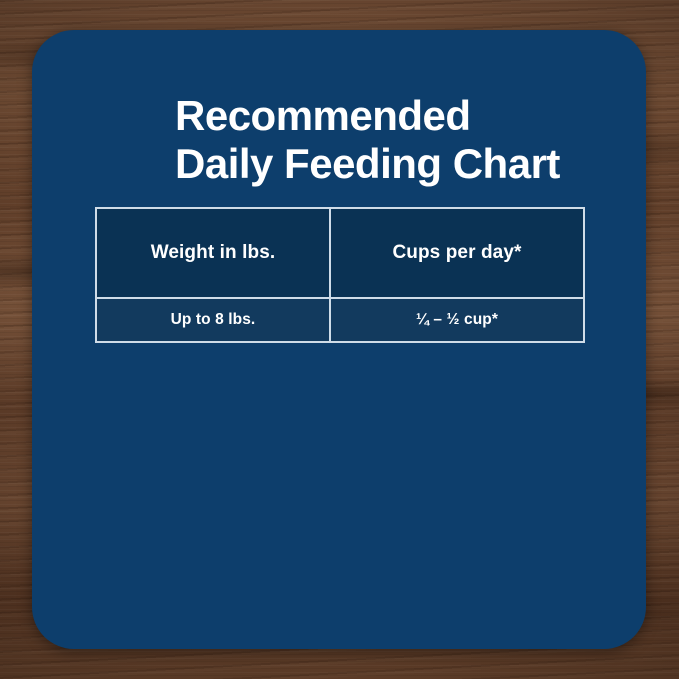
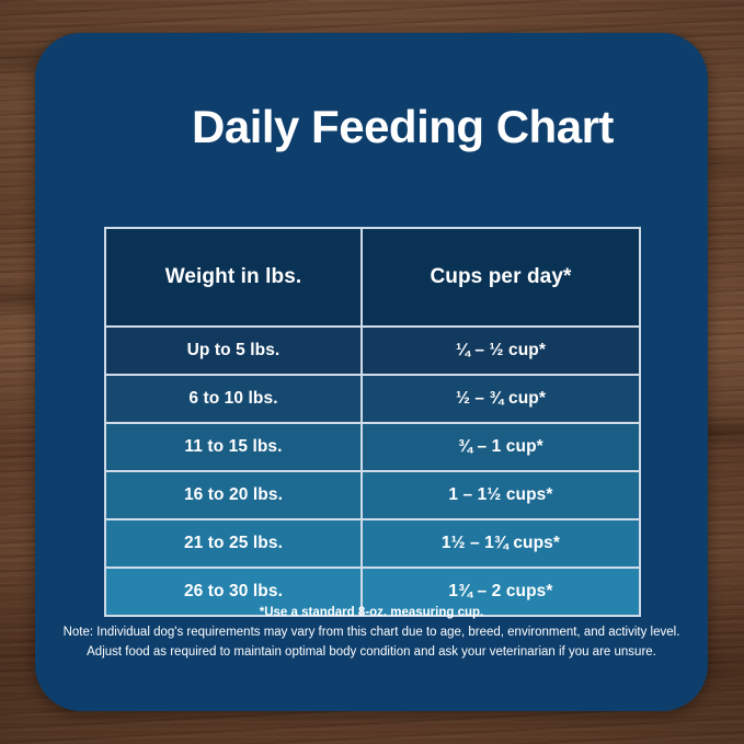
- Recommended
  Daily Feeding Chart
  Weight in lbs.	Cups per day*
- Up to 8 lbs.	¼ – ½ cup*
+ Up to 5 lbs.	¼ – ½ cup*
+ 6 to 10 lbs.	½ – ¾ cup*
+ 11 to 15 lbs.	¾ – 1 cup*
+ 16 to 20 lbs.	1 – 1½ cups*
+ 21 to 25 lbs.	1½ – 1¾ cups*
+ 26 to 30 lbs.	1¾ – 2 cups*
+ *Use a standard 8-oz. measuring cup.
+ Note: Individual dog's requirements may vary from this chart due to age, breed, environment, and activity level.
+ Adjust food as required to maintain optimal body condition and ask your veterinarian if you are unsure.
